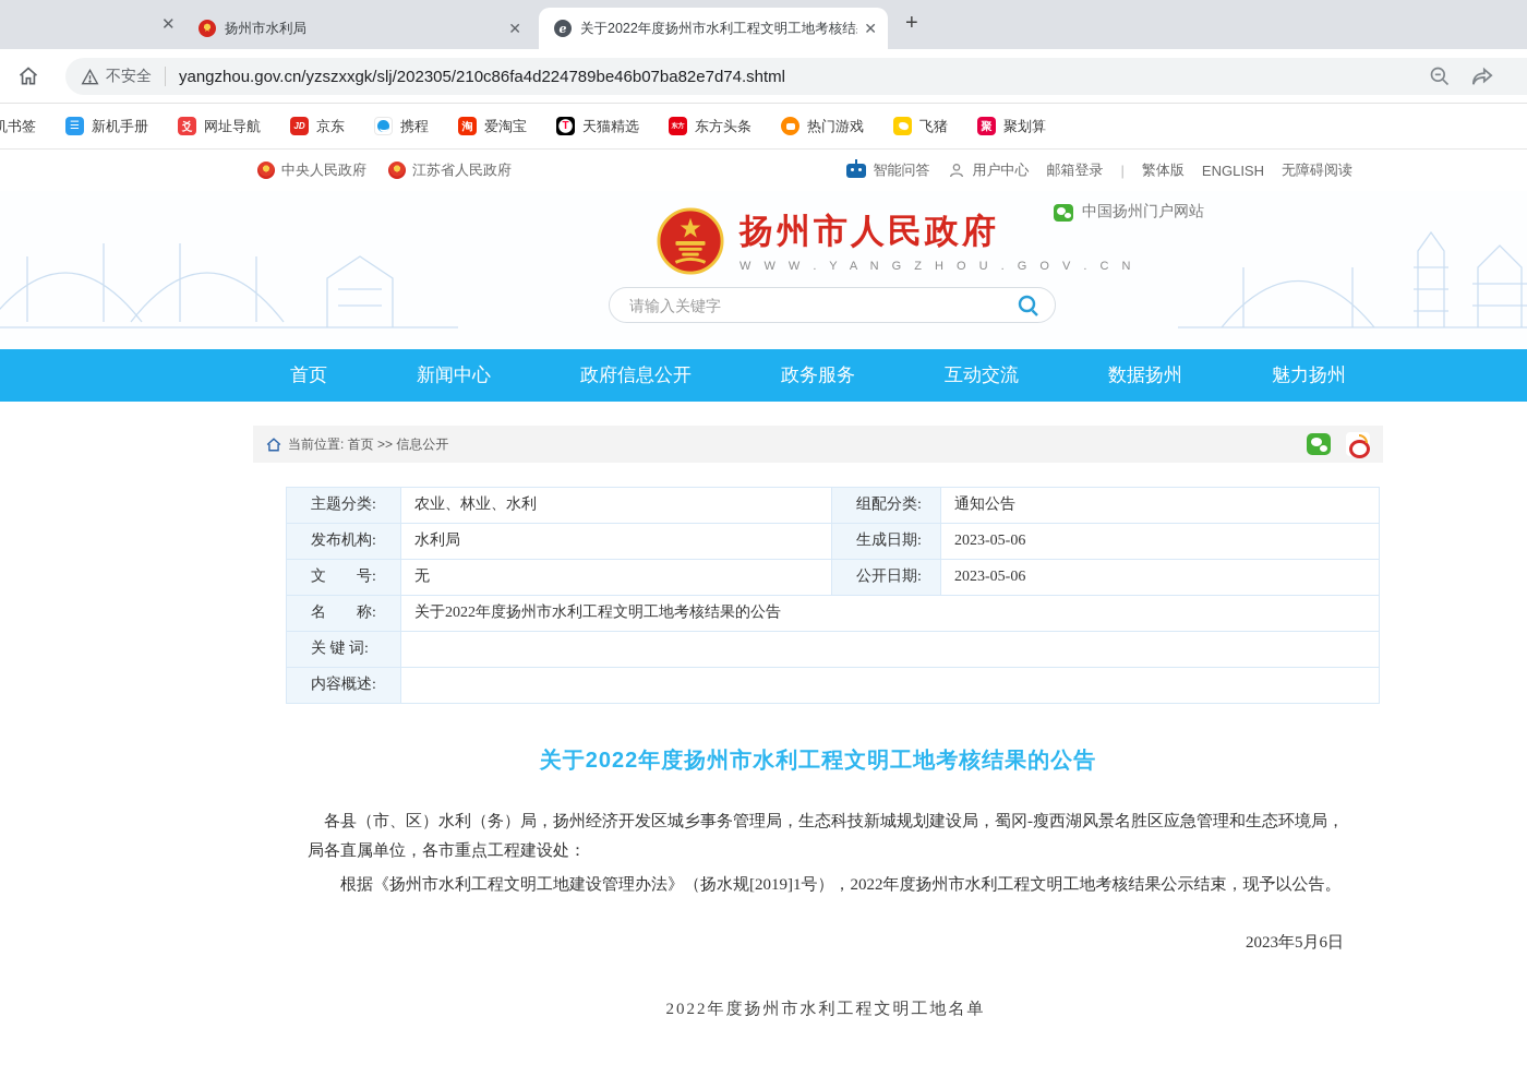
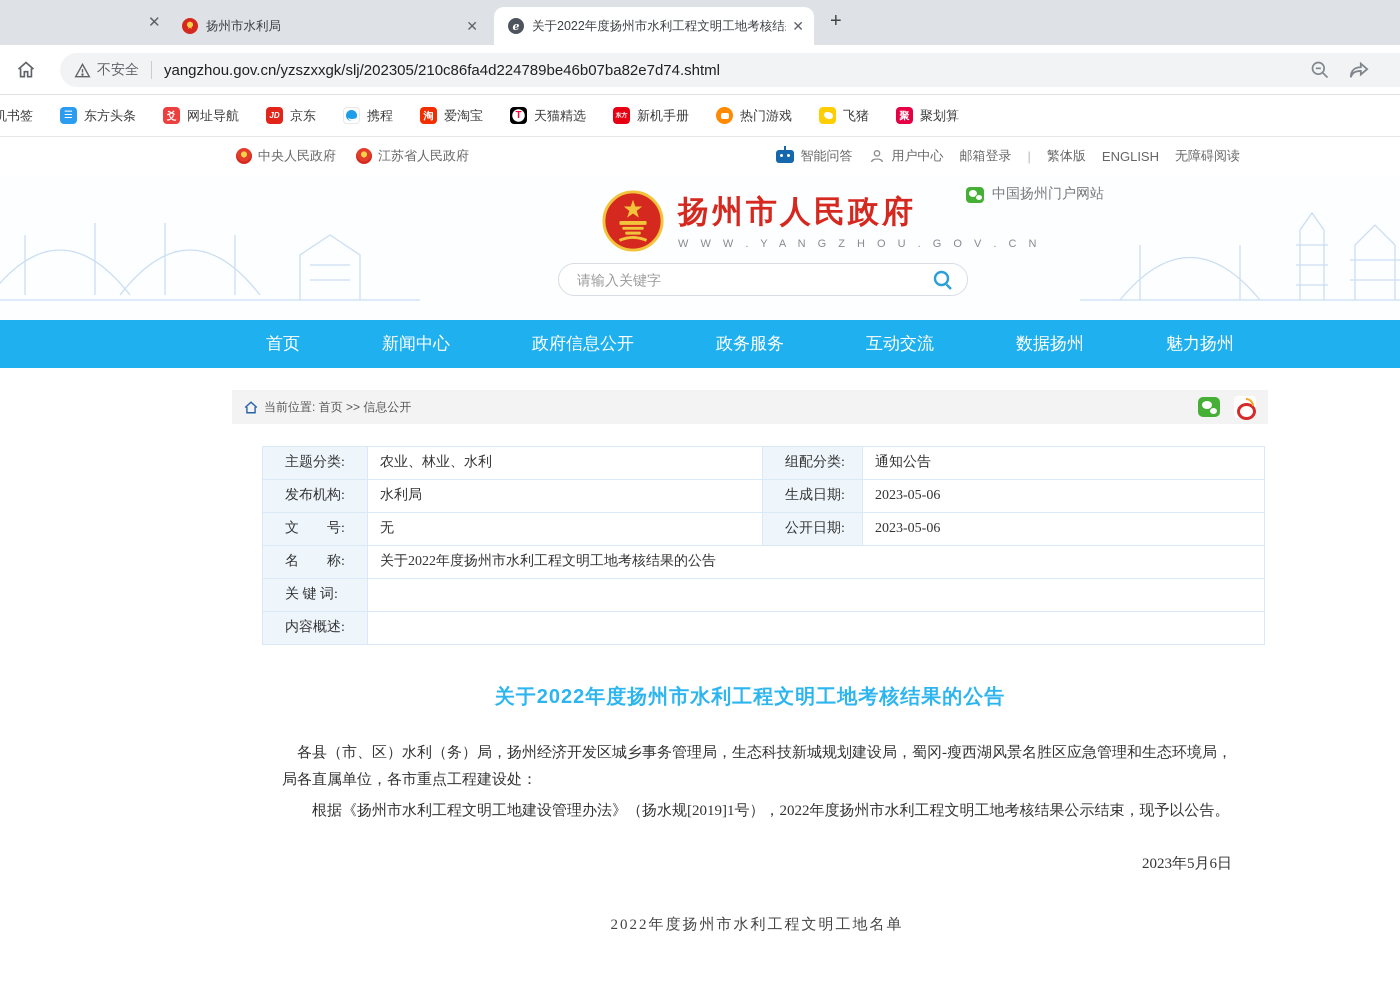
  ✕
  ★
  扬州市水利局
  ✕
  e
  关于2022年度扬州市水利工程文明工地考核结
  ✕
  +
  不安全
  yangzhou.gov.cn/yzszxxgk/slj/202305/210c86fa4d224789be46b07ba82e7d74.shtml
  机书签
  ☰
- 新机手册
+ 东方头条
  爻
  网址导航
  JD
  京东
  携程
  淘
  爱淘宝
  T
  天猫精选
- 东方头条
+ 新机手册
  热门游戏
  飞猪
  聚
  聚划算
  中央人民政府
  江苏省人民政府
  智能问答
  用户中心
  邮箱登录
  |
  繁体版
  ENGLISH
  无障碍阅读
  扬州市人民政府
  W W W . Y A N G Z H O U . G O V . C N
  中国扬州门户网站
  请输入关键字
  首页
  新闻中心
  政府信息公开
  政务服务
  互动交流
  数据扬州
  魅力扬州
  当前位置: 首页 >> 信息公开
  主题分类:	农业、林业、水利	组配分类:	通知公告
  发布机构:	水利局	生成日期:	2023-05-06
  文 号:	无	公开日期:	2023-05-06
  名 称:	关于2022年度扬州市水利工程文明工地考核结果的公告
  关 键 词:
  内容概述:
  关于2022年度扬州市水利工程文明工地考核结果的公告
  各县（市、区）水利（务）局，扬州经济开发区城乡事务管理局，生态科技新城规划建设局，蜀冈-瘦西湖风景名胜区应急管理和生态环境局，局各直属单位，各市重点工程建设处：
  根据《扬州市水利工程文明工地建设管理办法》（扬水规[2019]1号），2022年度扬州市水利工程文明工地考核结果公示结束，现予以公告。
  2023年5月6日
  2022年度扬州市水利工程文明工地名单
